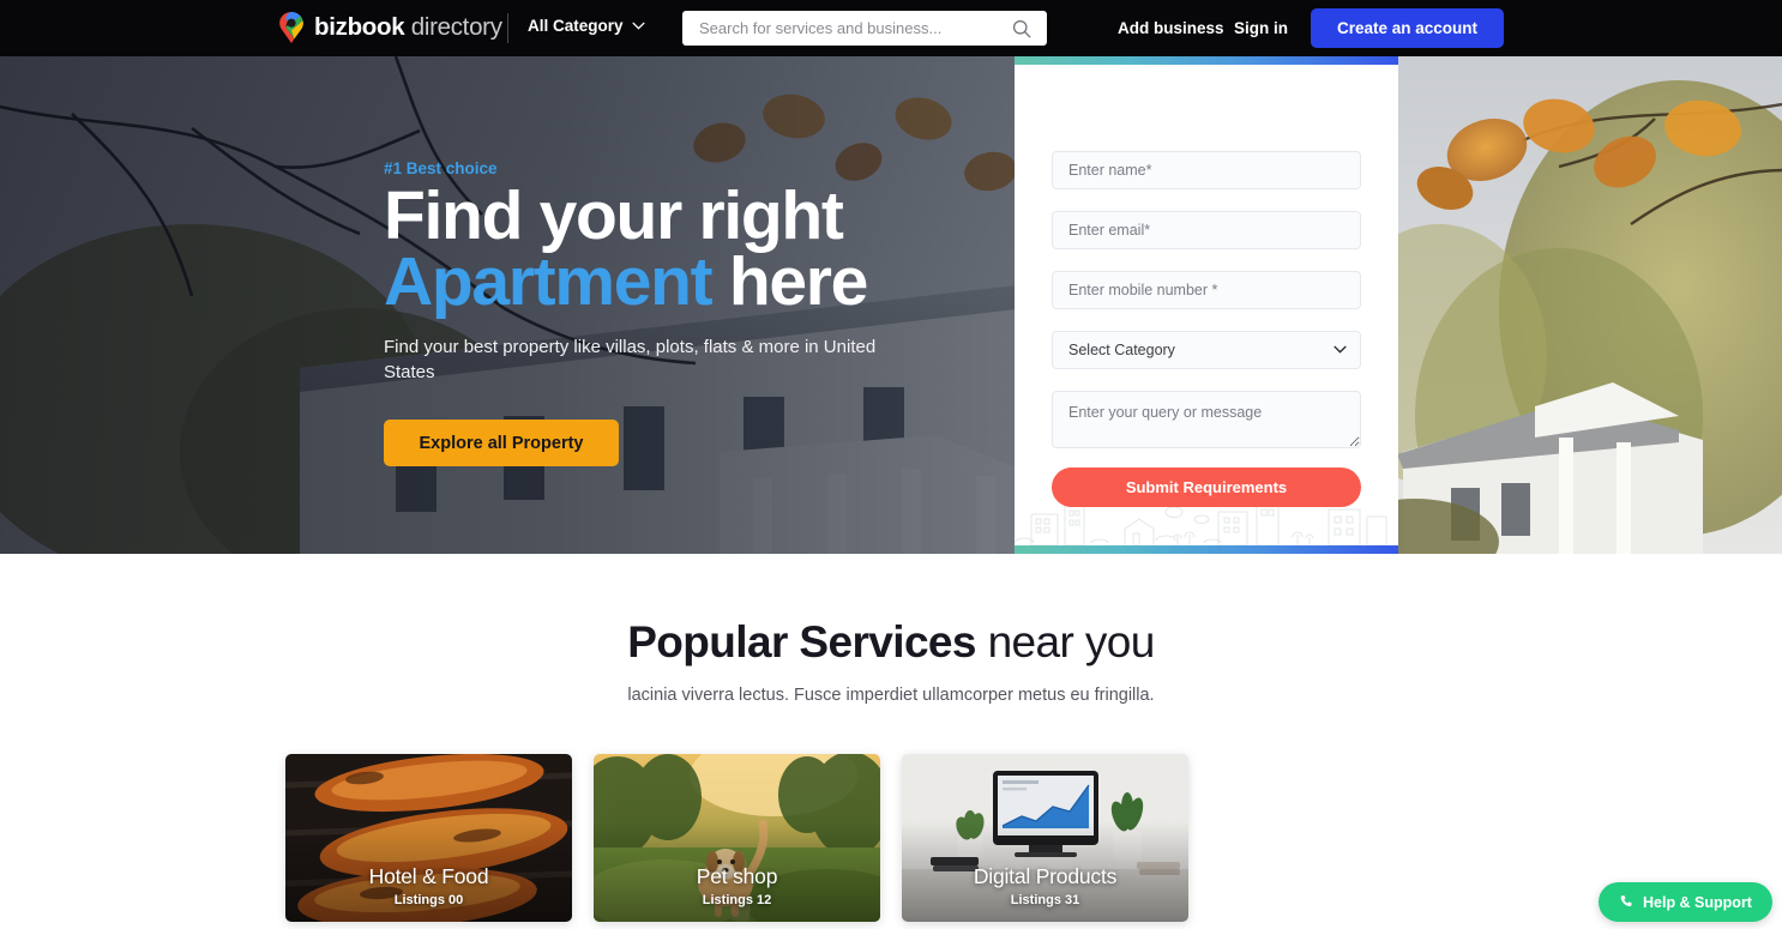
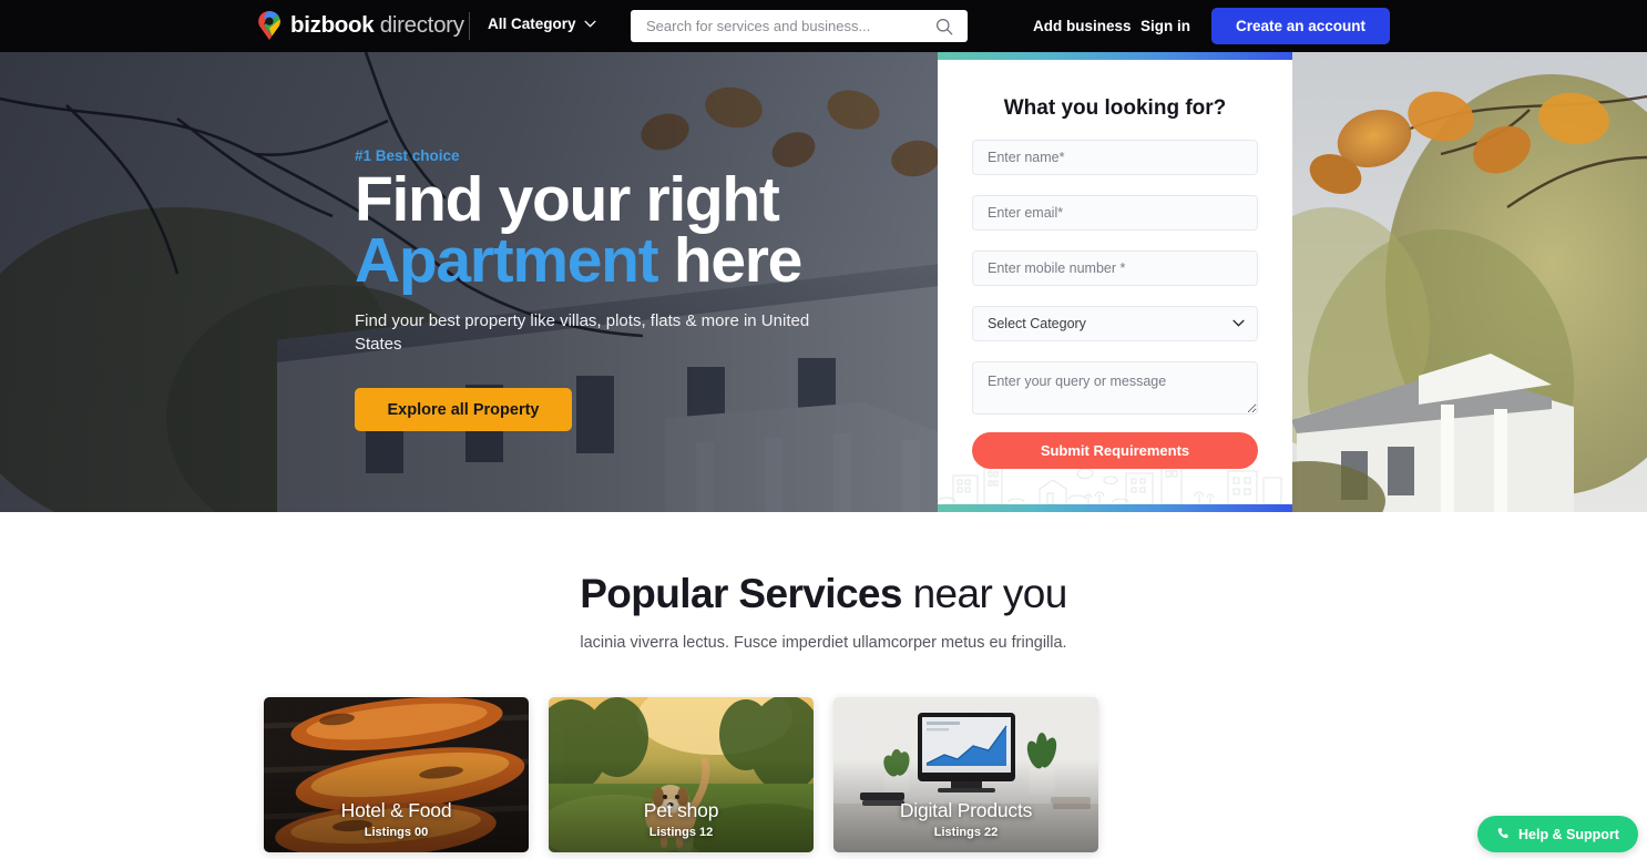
  bizbook directory
  All Category
  Search for services and business...
  Add business
  Sign in
  Create an account
  #1 Best choice
  Find your right
  Apartment here
  Find your best property like villas, plots, flats & more in United States
  Explore all Property
+ What you looking for?
  Enter name*
  Enter email*
  Enter mobile number *
  Select Category
  Enter your query or message
  Submit Requirements
  Popular Services near you
  lacinia viverra lectus. Fusce imperdiet ullamcorper metus eu fringilla.
  Hotel & Food
  Listings 00
  Pet shop
  Listings 12
  Digital Products
- Listings 31
+ Listings 22
  Help & Support
